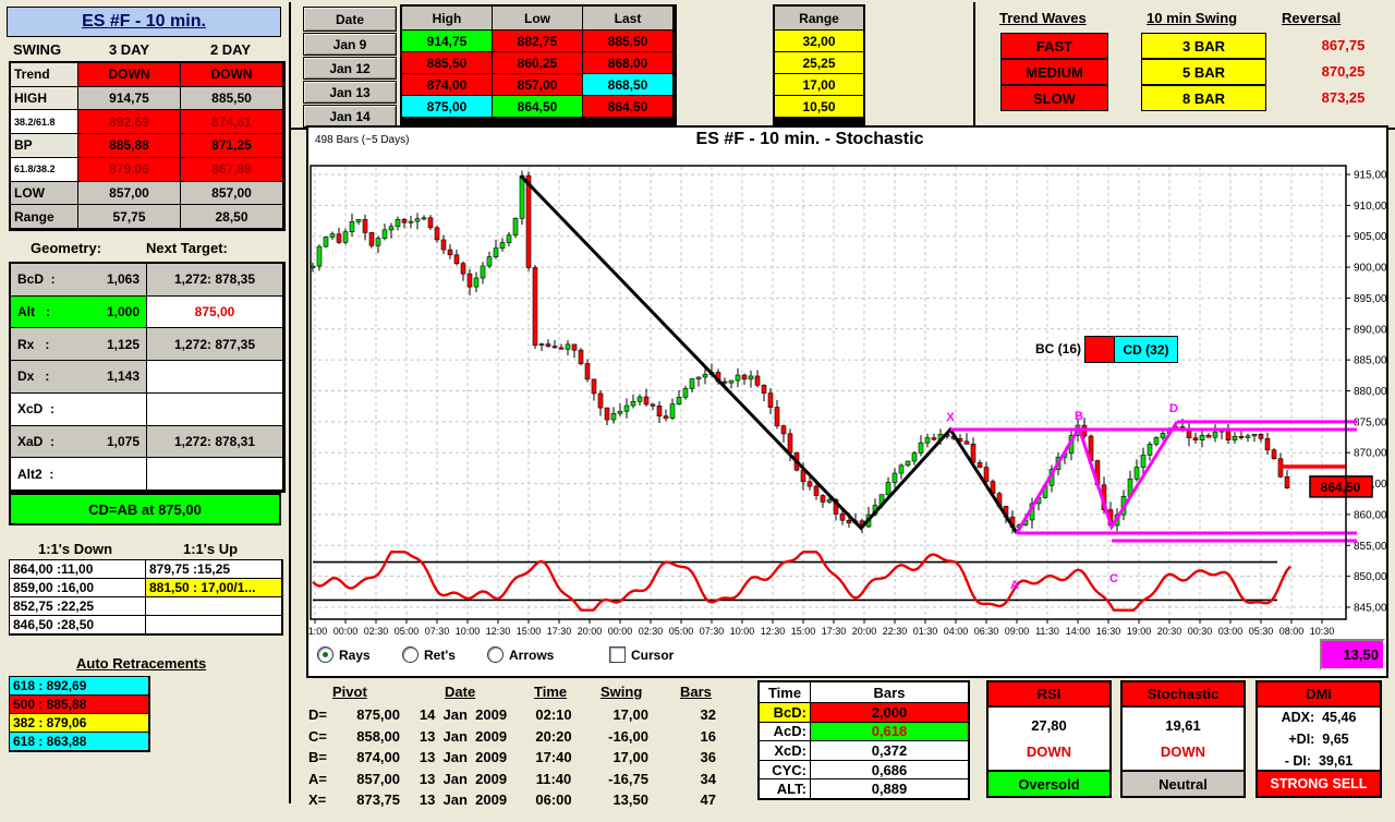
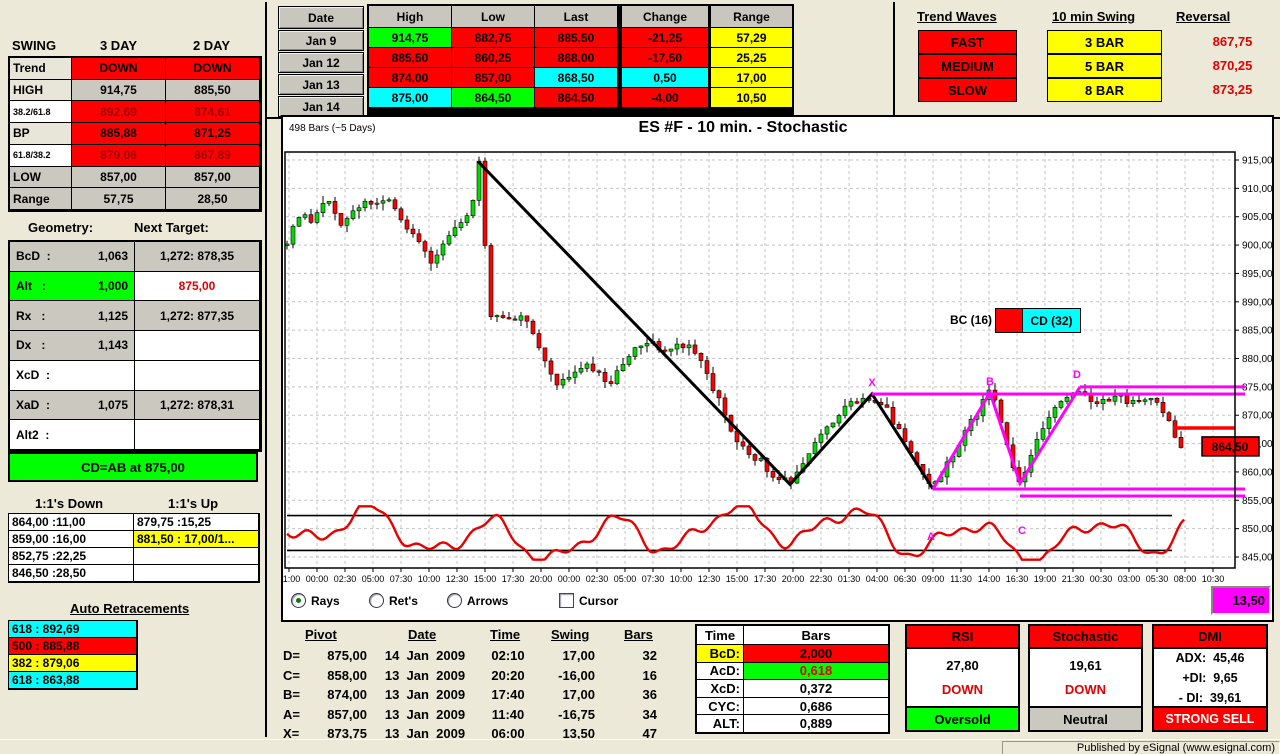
- ES #F - 10 min.
  SWING
  3 DAY
  2 DAY
  Trend
  DOWN
  DOWN
  HIGH
  914,75
  885,50
  38.2/61.8
  892,69
  874,61
  BP
  885,88
  871,25
  61.8/38.2
  879,06
  867,89
  LOW
  857,00
  857,00
  Range
  57,75
  28,50
  Geometry:
  Next Target:
  BcD :
  1,063
  1,272: 878,35
  Alt :
  1,000
  875,00
  Rx :
  1,125
  1,272: 877,35
  Dx :
  1,143
  XcD :
  XaD :
  1,075
  1,272: 878,31
  Alt2 :
  CD=AB at 875,00
  1:1's Down
  1:1's Up
  864,00 :11,00
  879,75 :15,25
  859,00 :16,00
  881,50 : 17,00/1...
  852,75 :22,25
  846,50 :28,50
  Auto Retracements
  618 : 892,69
  500 : 885,88
  382 : 879,06
  618 : 863,88
  Date
  Jan 9
  Jan 12
  Jan 13
  Jan 14
  High
  Low
  Last
  914,75
  882,75
  885,50
  885,50
  860,25
  868,00
  874,00
  857,00
  868,50
  875,00
  864,50
  864,50
+ Change
+ -21,25
+ -17,50
+ 0,50
+ -4,00
  Range
- 32,00
+ 57,29
  25,25
  17,00
  10,50
  Trend Waves
  FAST
  MEDIUM
  SLOW
  10 min Swing
  3 BAR
  5 BAR
  8 BAR
  Reversal
  867,75
  870,25
  873,25
  1:00
  00:00
  02:30
  05:00
  07:30
  10:00
  12:30
  15:00
  17:30
  20:00
  00:00
  02:30
  05:00
  07:30
  10:00
  12:30
  15:00
  17:30
  20:00
  22:30
  01:30
  04:00
  06:30
  09:00
  11:30
  14:00
  16:30
  19:00
- 20:30
+ 21:30
  00:30
  03:00
  05:30
  08:00
  10:30
  845,00
  850,00
  855,00
  860,00
  870,00
  75,00
  880,00
  885,00
  890,00
  895,00
  900,00
  905,00
  910,00
  915,00
  864,50
  X
  B
  D
  A
  C
  498 Bars (~5 Days)
  ES #F - 10 min. - Stochastic
  BC (16)
  CD (32)
  Rays
  Ret's
  Arrows
  Cursor
  13,50
  Pivot
  Date
  Time
  Swing
  Bars
  D=
  875,00
  14 Jan 2009
  02:10
  17,00
  32
  C=
  858,00
  13 Jan 2009
  20:20
  -16,00
  16
  B=
  874,00
  13 Jan 2009
  17:40
  17,00
  36
  A=
  857,00
  13 Jan 2009
  11:40
  -16,75
  34
  X=
  873,75
  13 Jan 2009
  06:00
  13,50
  47
  Time
  Bars
  BcD:
  2,000
  AcD:
  0,618
  XcD:
  0,372
  CYC:
  0,686
  ALT:
  0,889
  RSI
  27,80
  DOWN
  Oversold
  Stochastic
  19,61
  DOWN
  Neutral
  DMI
  ADX: 45,46
  +DI: 9,65
  - DI: 39,61
  STRONG SELL
+ Published by eSignal (www.esignal.com)
